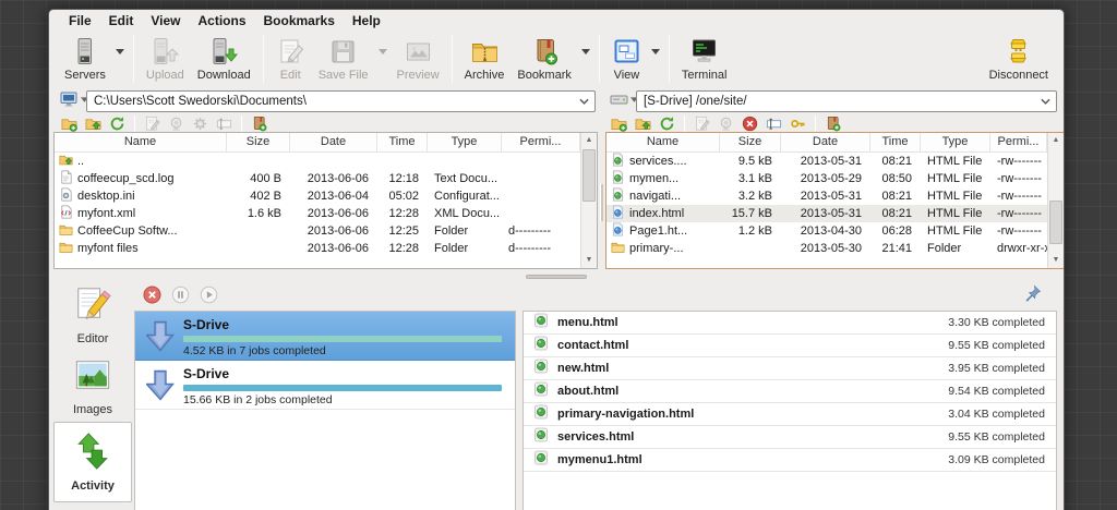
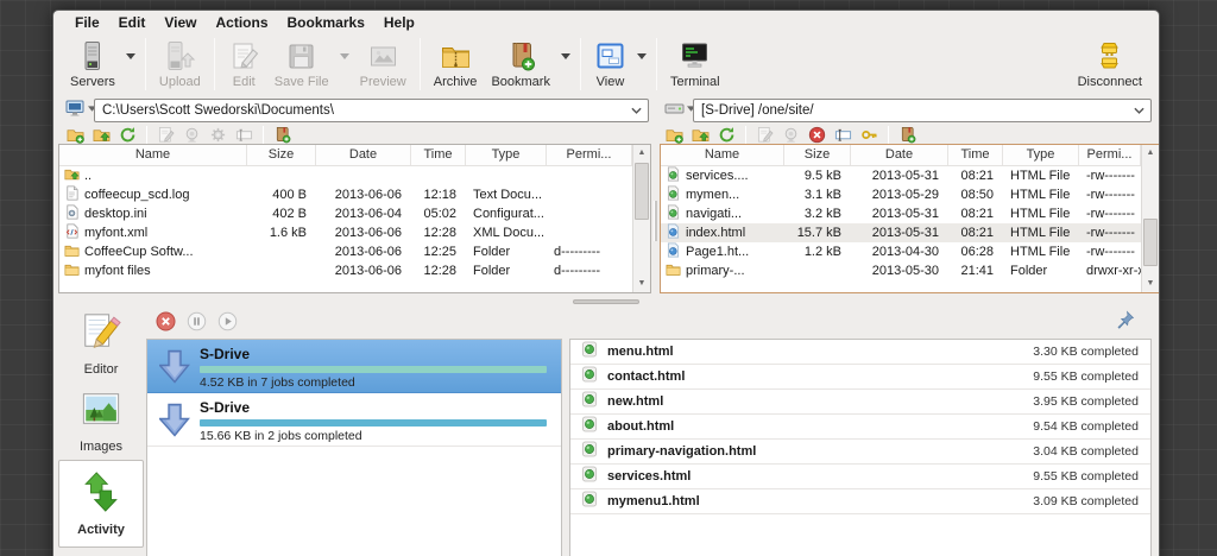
  File
  Edit
  View
  Actions
  Bookmarks
  Help
  Servers
  Upload
- Download
  Edit
  Save File
  Preview
  Archive
  Bookmark
  View
  Terminal
  Disconnect
  C:\Users\Scott Swedorski\Documents\
  [S-Drive] /one/site/
  Name
  Size
  Date
  Time
  Type
  Permi...
  ..
  coffeecup_scd.log
  400 B
  2013-06-06
  12:18
  Text Docu...
  desktop.ini
  402 B
  2013-06-04
  05:02
  Configurat...
  myfont.xml
  1.6 kB
  2013-06-06
  12:28
  XML Docu...
  CoffeeCup Softw...
  2013-06-06
  12:25
  Folder
  d---------
  myfont files
  2013-06-06
  12:28
  Folder
  d---------
  Name
  Size
  Date
  Time
  Type
  Permi...
  services....
  9.5 kB
  2013-05-31
  08:21
  HTML File
  -rw-------
  mymen...
  3.1 kB
  2013-05-29
  08:50
  HTML File
  -rw-------
  navigati...
  3.2 kB
  2013-05-31
  08:21
  HTML File
  -rw-------
  index.html
  15.7 kB
  2013-05-31
  08:21
  HTML File
  -rw-------
  Page1.ht...
  1.2 kB
  2013-04-30
  06:28
  HTML File
  -rw-------
  primary-...
  2013-05-30
  21:41
  Folder
  drwxr-xr-
  Editor
  Images
  Activity
  S-Drive
  4.52 KB in 7 jobs completed
  S-Drive
  15.66 KB in 2 jobs completed
  menu.html
  3.30 KB completed
  contact.html
  9.55 KB completed
  new.html
  3.95 KB completed
  about.html
  9.54 KB completed
  primary-navigation.html
  3.04 KB completed
  services.html
  9.55 KB completed
  mymenu1.html
  3.09 KB completed
